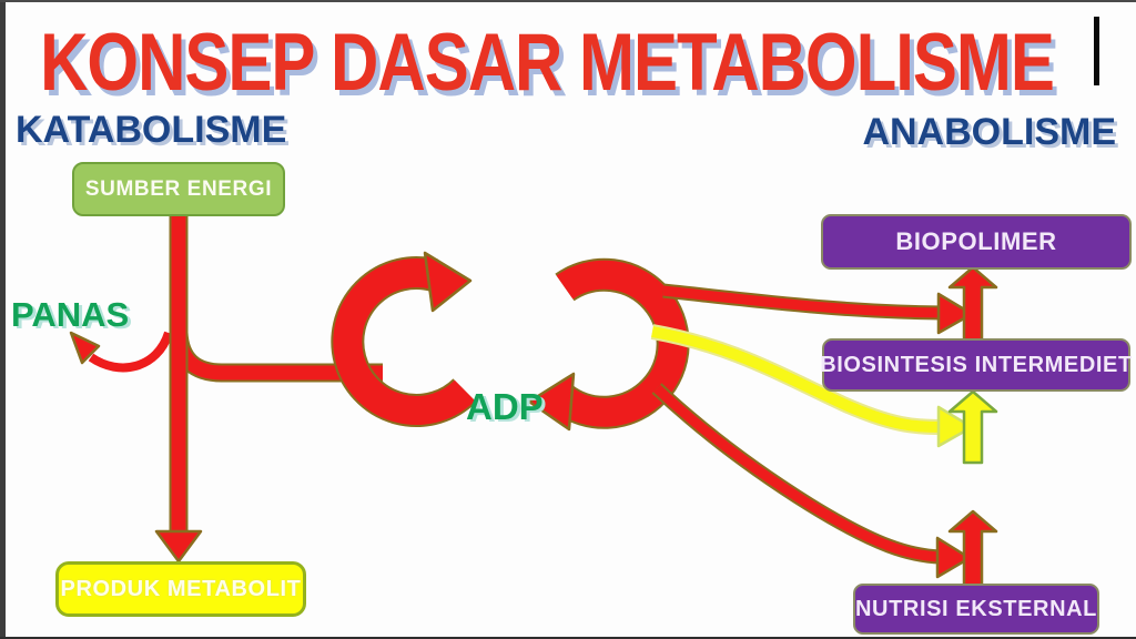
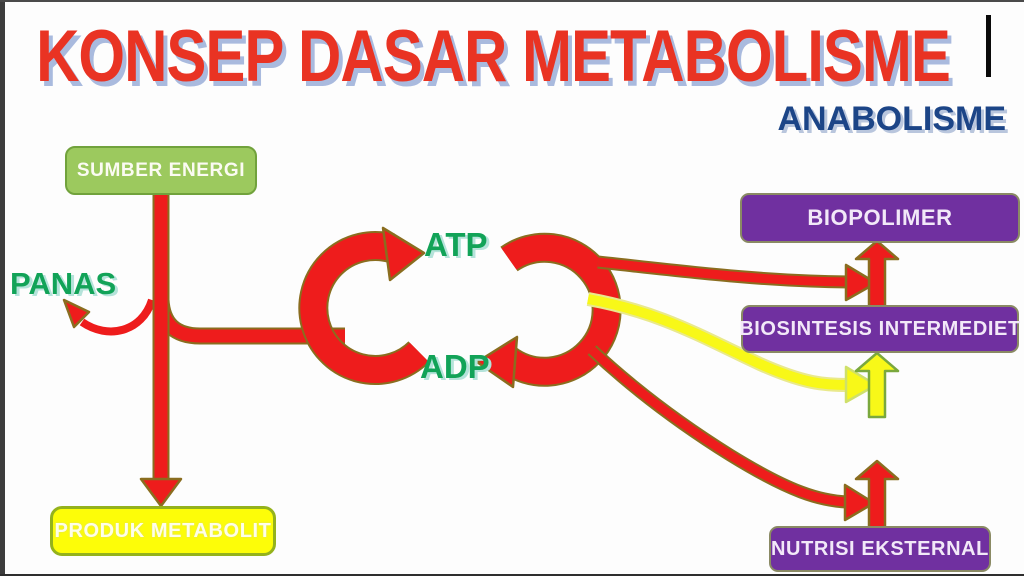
  KONSEP DASAR METABOLISME
- KATABOLISME
  ANABOLISME
  SUMBER ENERGI
  BIOPOLIMER
  BIOSINTESIS INTERMEDIET
  NUTRISI EKSTERNAL
  PRODUK METABOLIT
  PANAS
+ ATP
  ADP
